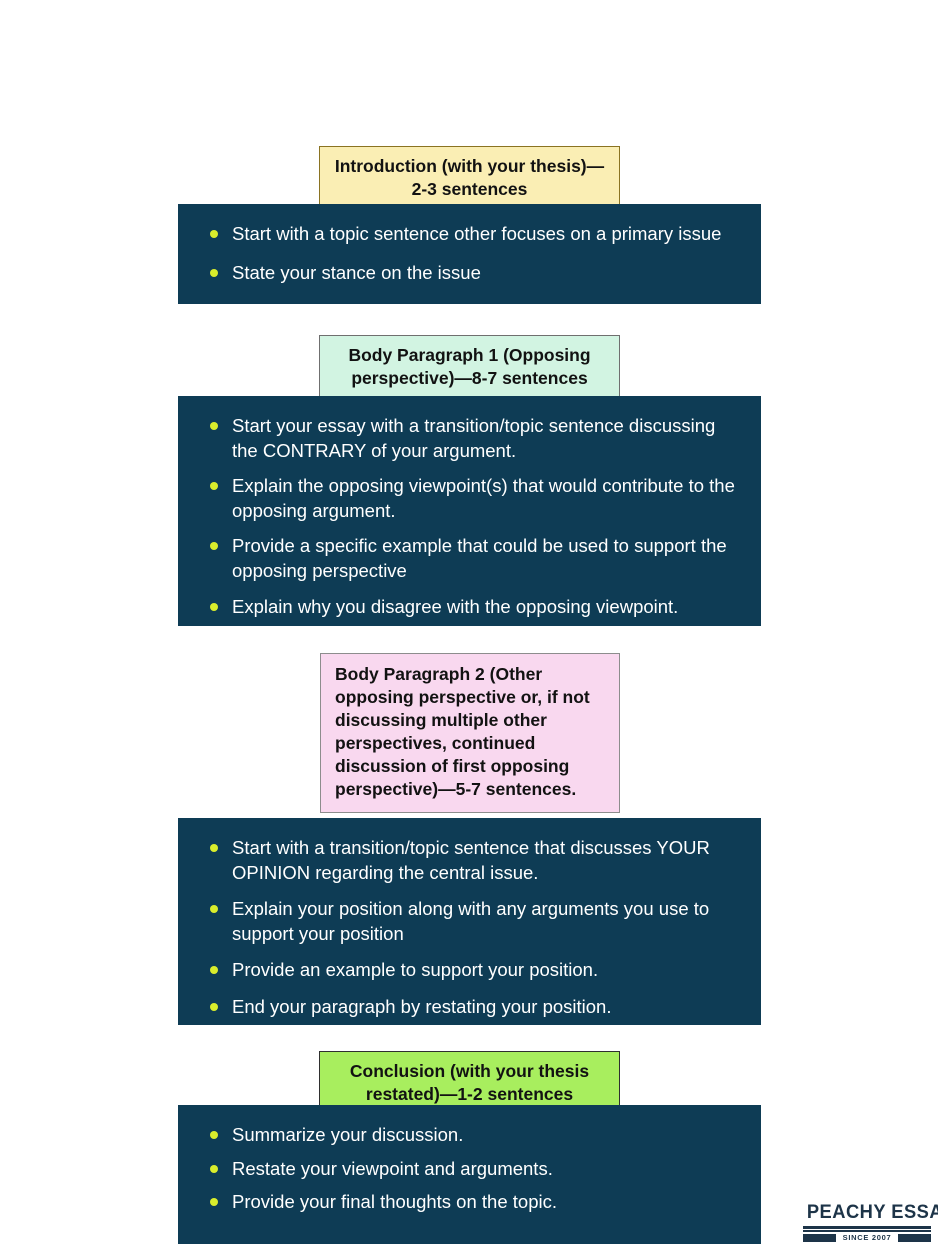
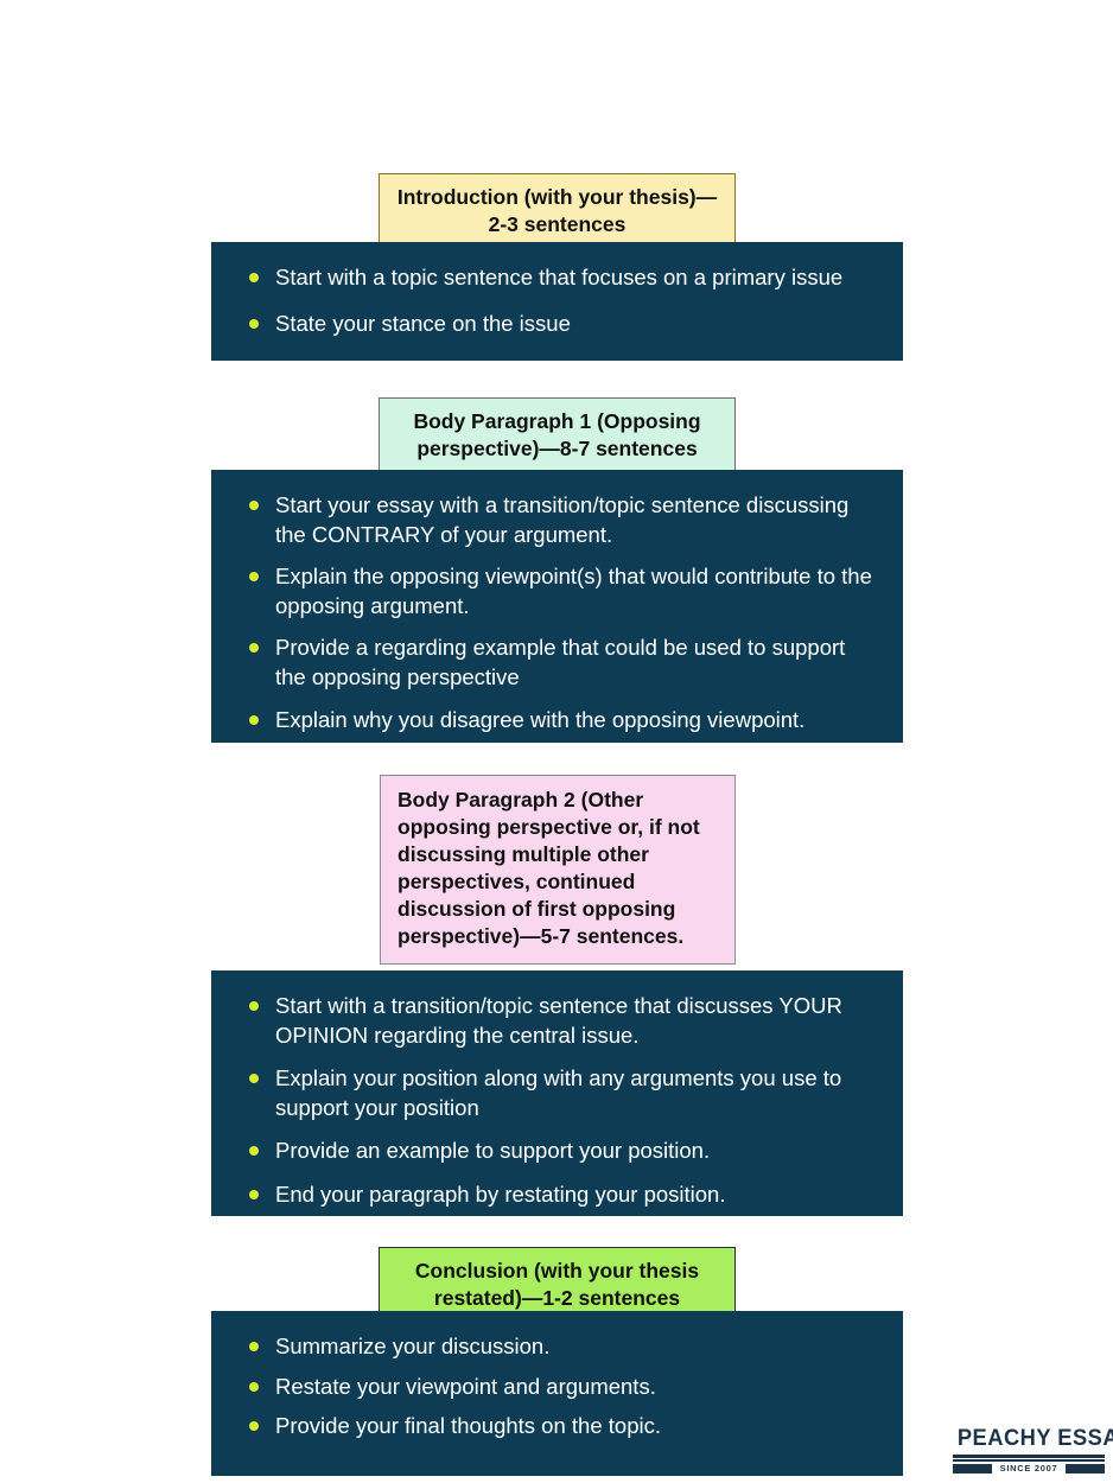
  Introduction (with your thesis)—2-3 sentences
- Start with a topic sentence other focuses on a primary issue
+ Start with a topic sentence that focuses on a primary issue
  State your stance on the issue
  Body Paragraph 1 (Opposing perspective)—8-7 sentences
  Start your essay with a transition/topic sentence discussing the CONTRARY of your argument.
  Explain the opposing viewpoint(s) that would contribute to the opposing argument.
- Provide a specific example that could be used to support the opposing perspective
+ Provide a regarding example that could be used to support the opposing perspective
  Explain why you disagree with the opposing viewpoint.
  Body Paragraph 2 (Other opposing perspective or, if not discussing multiple other perspectives, continued discussion of first opposing perspective)—5-7 sentences.
  Start with a transition/topic sentence that discusses YOUR OPINION regarding the central issue.
  Explain your position along with any arguments you use to support your position
  Provide an example to support your position.
  End your paragraph by restating your position.
  Conclusion (with your thesis restated)—1-2 sentences
  Summarize your discussion.
  Restate your viewpoint and arguments.
  Provide your final thoughts on the topic.
  PEACHY ESSA
  SINCE 2007
